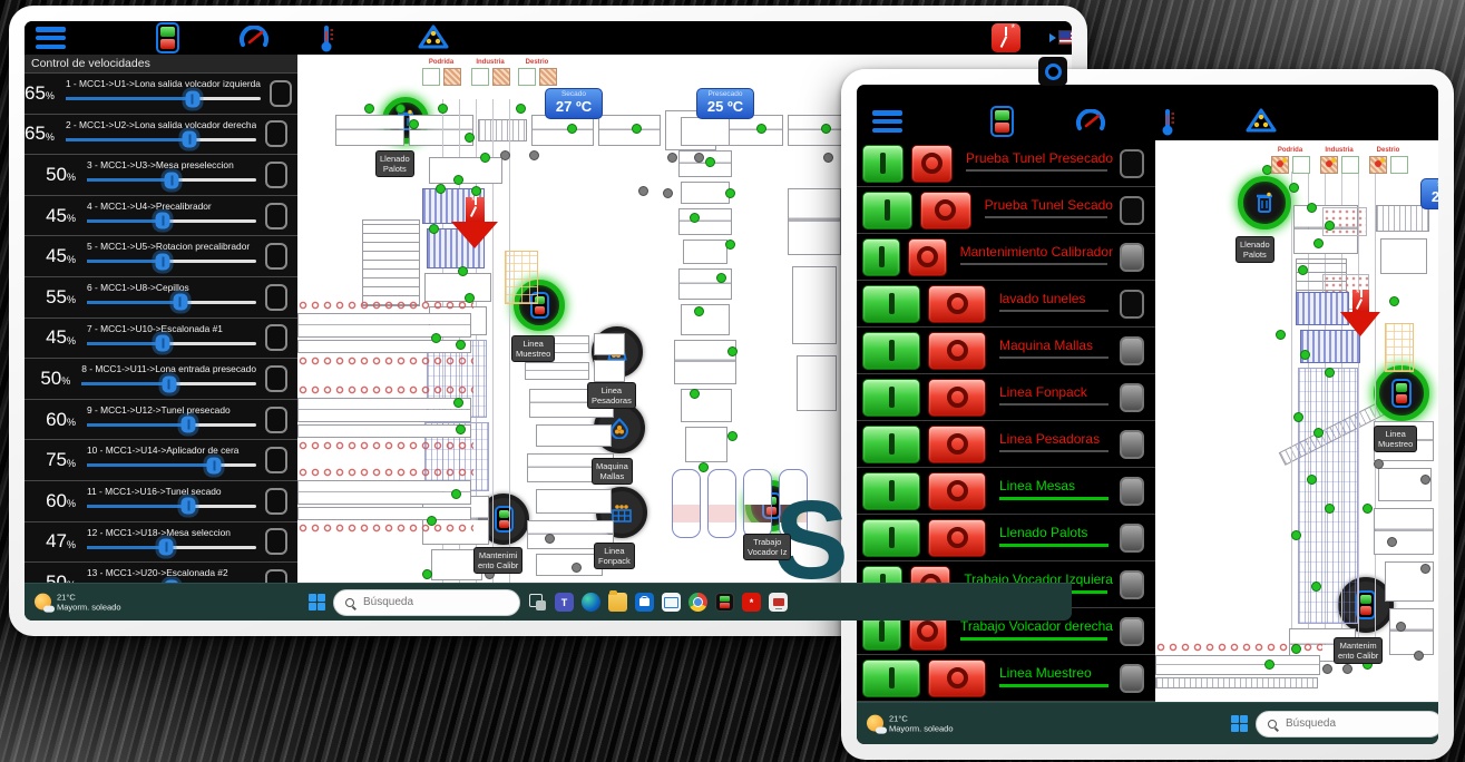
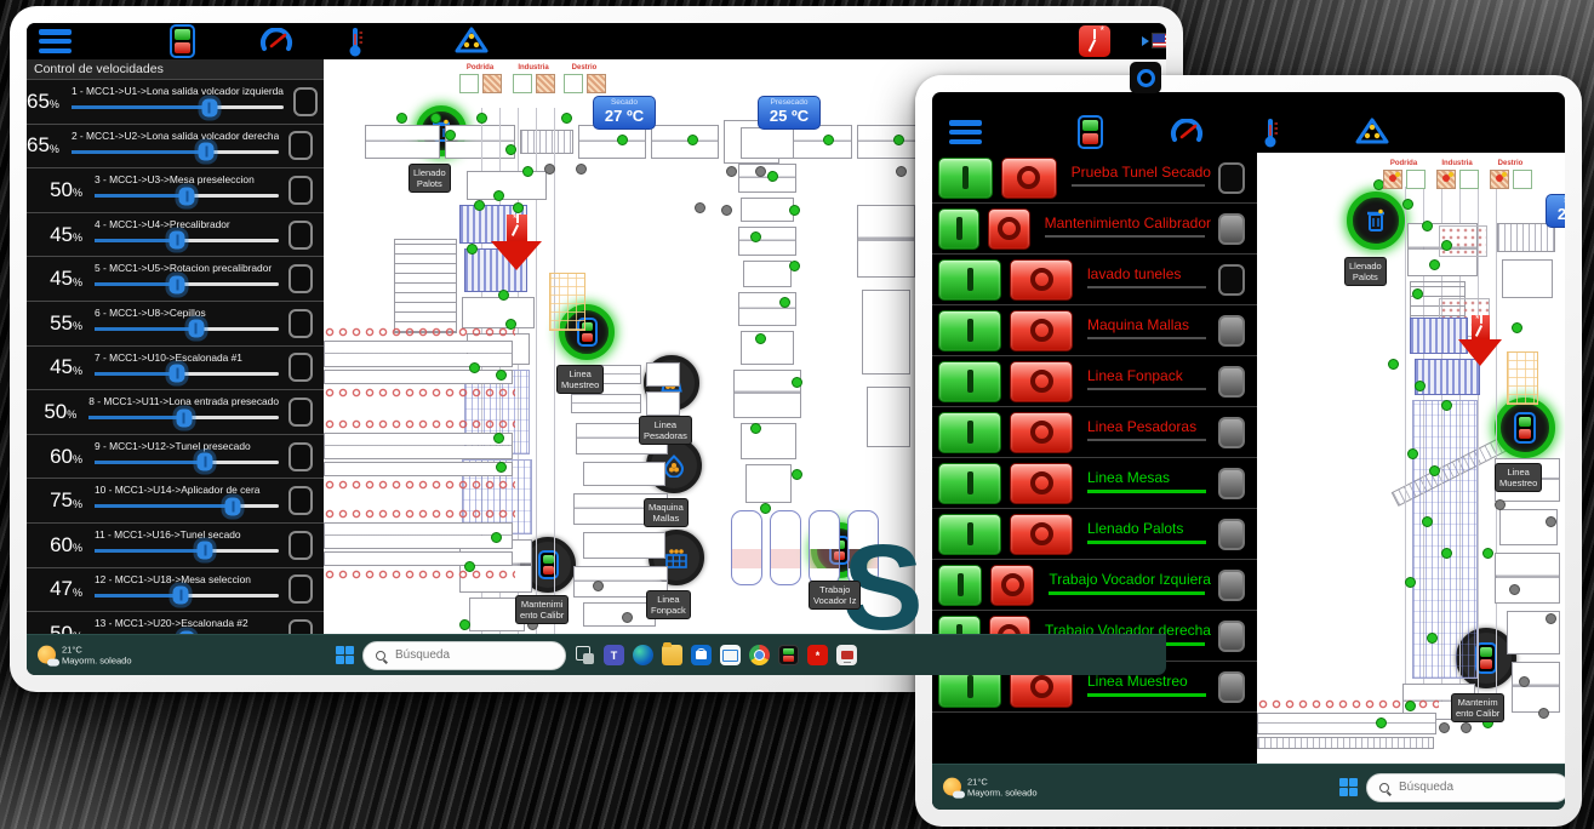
  *
  Control de velocidades
  65
  %
  1 - MCC1->U1->Lona salida volcador izquierda
  65
  %
  2 - MCC1->U2->Lona salida volcador derecha
  50
  %
  3 - MCC1->U3->Mesa preseleccion
  45
  %
  4 - MCC1->U4->Precalibrador
  45
  %
  5 - MCC1->U5->Rotacion precalibrador
  55
  %
  6 - MCC1->U8->Cepillos
  45
  %
  7 - MCC1->U10->Escalonada #1
  50
  %
  8 - MCC1->U11->Lona entrada presecado
  60
  %
  9 - MCC1->U12->Tunel presecado
  75
  %
  10 - MCC1->U14->Aplicador de cera
  60
  %
  11 - MCC1->U16->Tunel secado
  47
  %
  12 - MCC1->U18->Mesa seleccion
  13 - MCC1->U20->Escalonada #2
  27 ºC
  25 ºC
  *
  Llenado
  Palots
  Linea
  Muestreo
  Linea
  Pesadoras
  Maquina
  Mallas
  Linea
  Fonpack
  Mantenimi
  ento Calibr
  Trabajo
  Vocador Iz
  S
  21°C
  Mayorm. soleado
  Búsqueda
  T
  *
- Prueba Tunel Presecado
  Prueba Tunel Secado
  Mantenimiento Calibrador
  lavado tuneles
  Maquina Mallas
  Linea Fonpack
  Linea Pesadoras
  Linea Mesas
  Llenado Palots
  Trabajo Vocador Izquiera
  Trabajo Volcador derecha
  Linea Muestreo
  *
  Llenado
  Palots
  Linea
  Muestreo
  Mantenim
  ento Calibr
  21°C
  Mayorm. soleado
  Búsqueda
